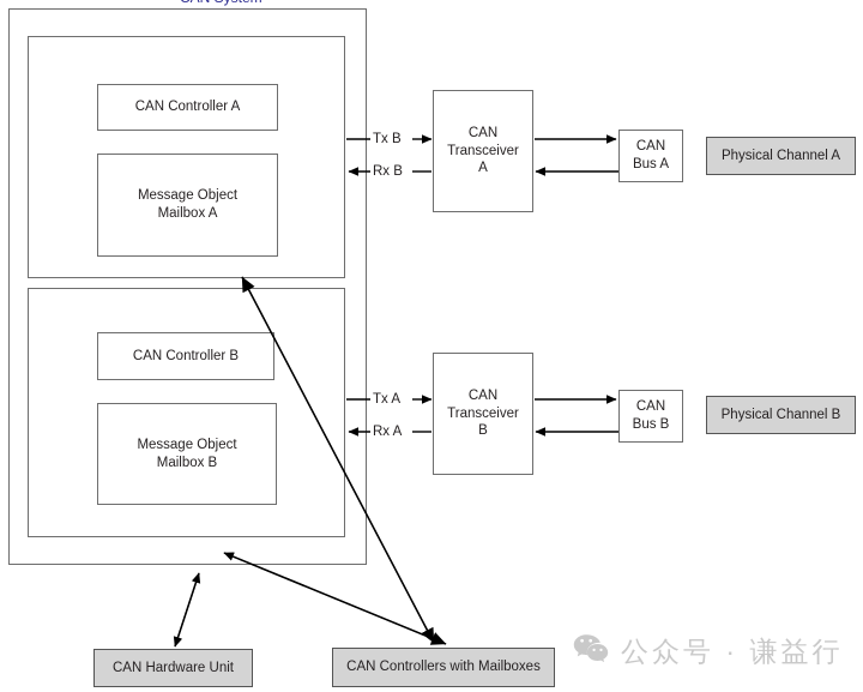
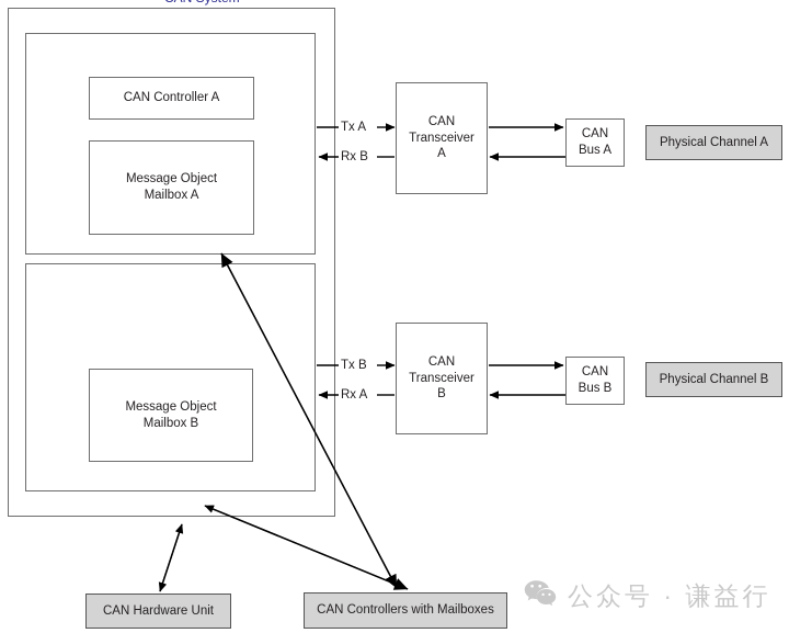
  CAN Controller A
  Message Object
  Mailbox A
- CAN Controller B
  Message Object
  Mailbox B
  CAN
  Transceiver
  A
  CAN
  Transceiver
  B
  CAN
  Bus A
  CAN
  Bus B
  Physical Channel A
  Physical Channel B
  CAN Hardware Unit
  CAN Controllers with Mailboxes
- Tx B
+ Tx A
  Rx B
- Tx A
+ Tx B
  Rx A
  公众号 · 谦益行
